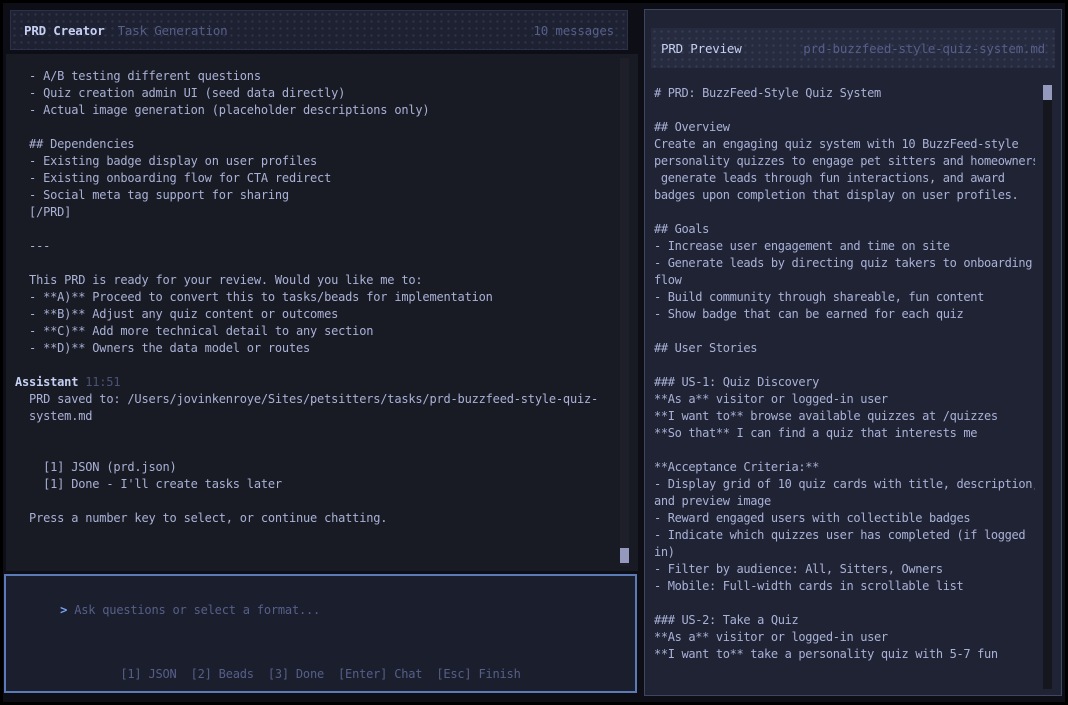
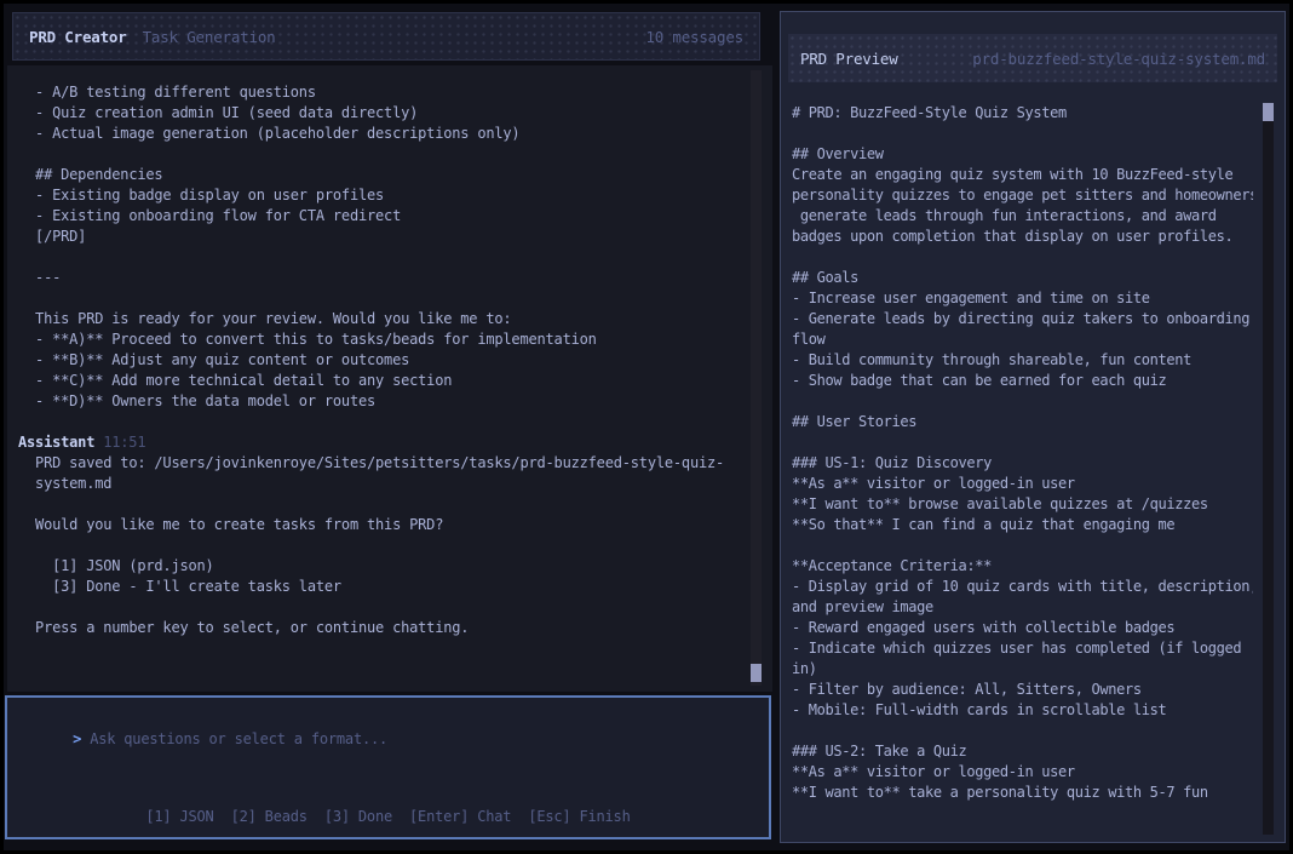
  PRD Creator
  Task Generation
  10 messages
  - A/B testing different questions
  - Quiz creation admin UI (seed data directly)
  - Actual image generation (placeholder descriptions only)
  ## Dependencies
  - Existing badge display on user profiles
  - Existing onboarding flow for CTA redirect
- - Social meta tag support for sharing
  [/PRD]
  ---
  This PRD is ready for your review. Would you like me to:
  - **A)** Proceed to convert this to tasks/beads for implementation
  - **B)** Adjust any quiz content or outcomes
  - **C)** Add more technical detail to any section
  - **D)** Owners the data model or routes
  Assistant 11:51
  PRD saved to: /Users/jovinkenroye/Sites/petsitters/tasks/prd-buzzfeed-style-quiz-
  system.md
+ Would you like me to create tasks from this PRD?
  [1] JSON (prd.json)
- [1] Done - I'll create tasks later
+ [3] Done - I'll create tasks later
  Press a number key to select, or continue chatting.
  > Ask questions or select a format...
  [1] JSON
  [2] Beads
  [3] Done
  [Enter] Chat
  [Esc] Finish
  PRD Preview
  prd-buzzfeed-style-quiz-system.md
  # PRD: BuzzFeed-Style Quiz System
  ## Overview
  Create an engaging quiz system with 10 BuzzFeed-style
  personality quizzes to engage pet sitters and homeowner
  generate leads through fun interactions, and award
  badges upon completion that display on user profiles.
  ## Goals
  - Increase user engagement and time on site
  - Generate leads by directing quiz takers to onboarding
  flow
  - Build community through shareable, fun content
  - Show badge that can be earned for each quiz
  ## User Stories
  ### US-1: Quiz Discovery
  **As a** visitor or logged-in user
  **I want to** browse available quizzes at /quizzes
- **So that** I can find a quiz that interests me
+ **So that** I can find a quiz that engaging me
  **Acceptance Criteria:**
  - Display grid of 10 quiz cards with title, description
  and preview image
  - Reward engaged users with collectible badges
  - Indicate which quizzes user has completed (if logged
  in)
  - Filter by audience: All, Sitters, Owners
  - Mobile: Full-width cards in scrollable list
  ### US-2: Take a Quiz
  **As a** visitor or logged-in user
  **I want to** take a personality quiz with 5-7 fun
